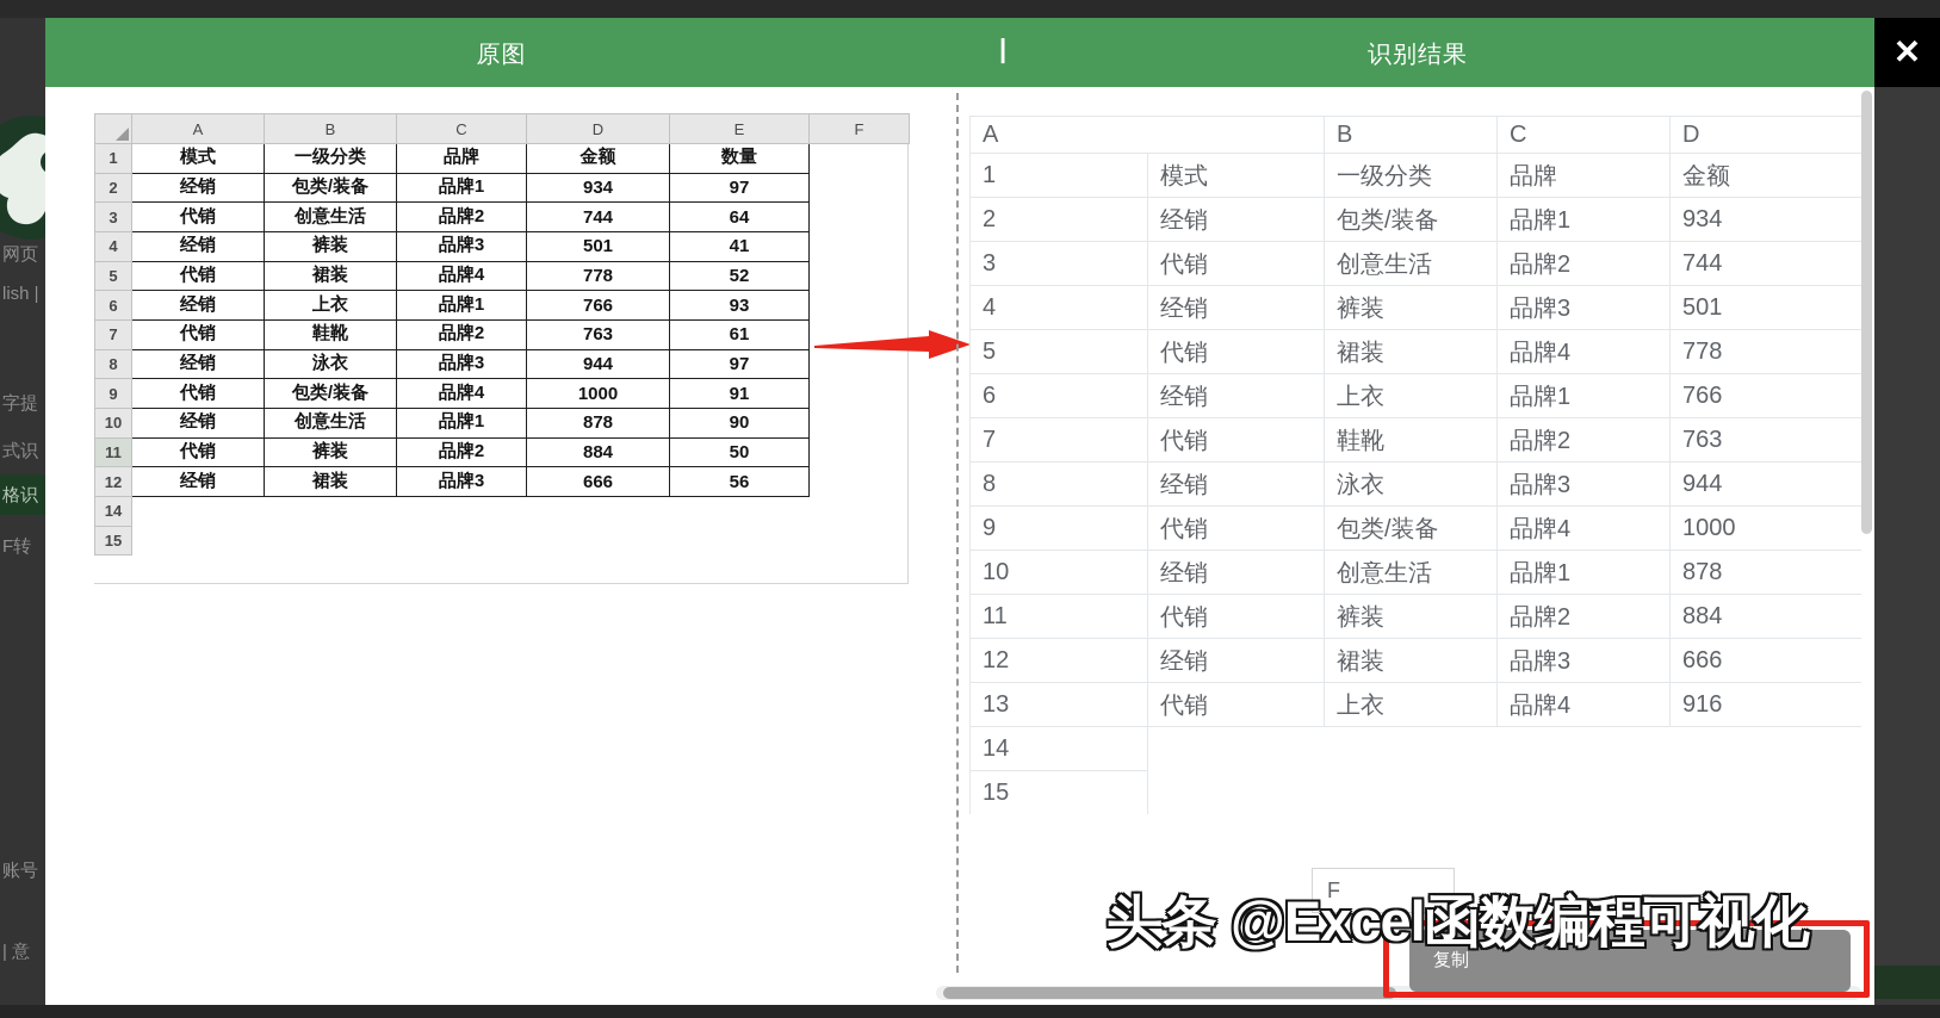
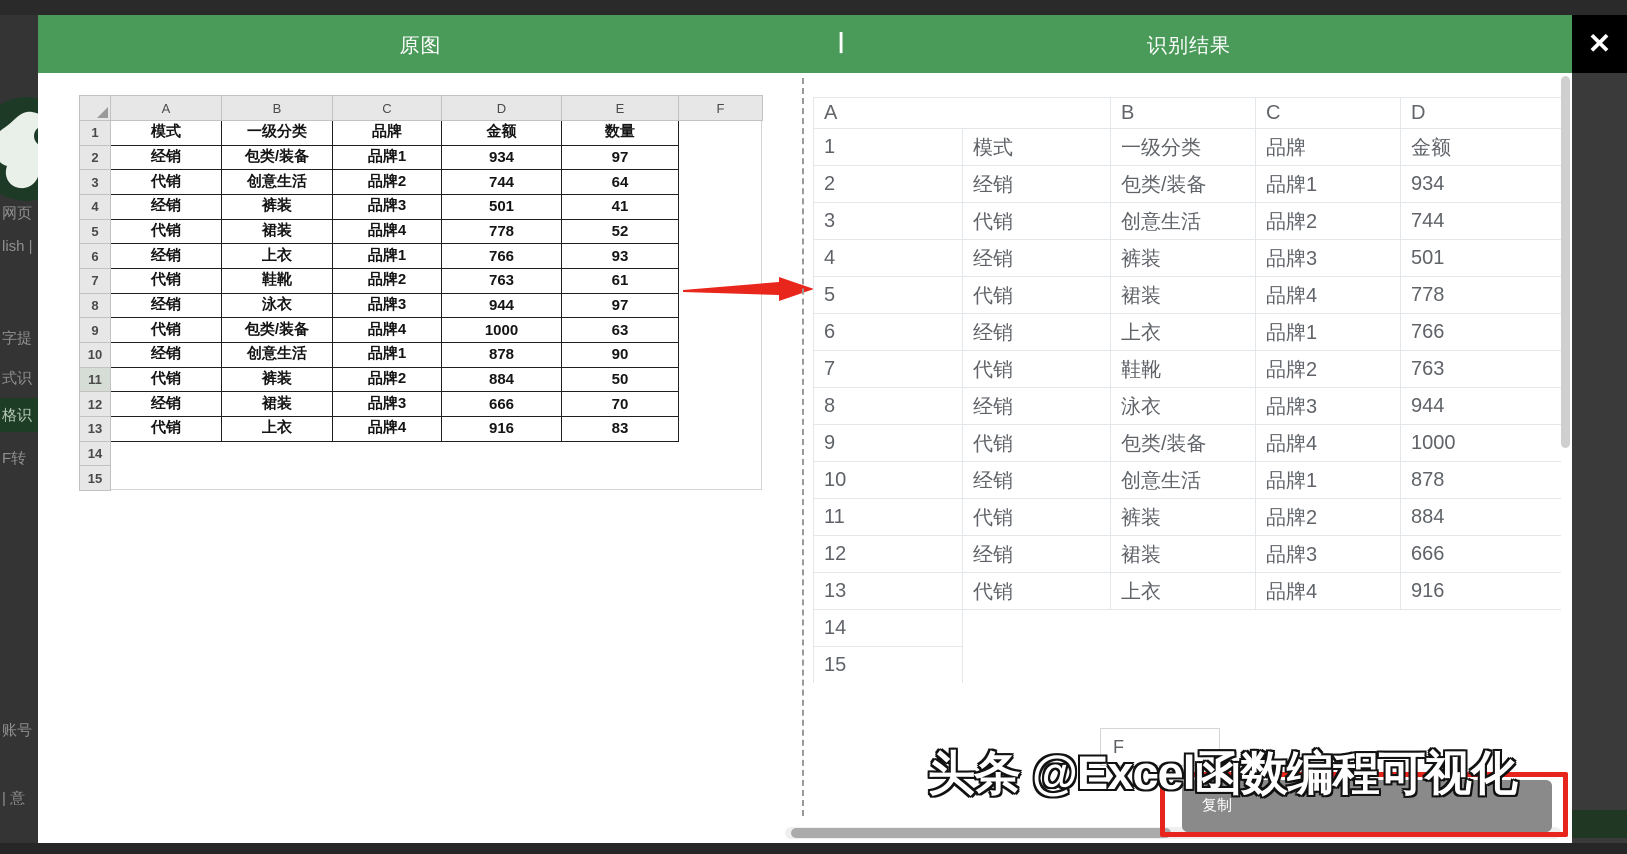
  网页
  lish |
  字提
  式识
  格识
  F转
  账号
  | 意
  原图
  |
  识别结果
  ✕
  	A	B	C	D	E	F
  1	模式	一级分类	品牌	金额	数量
  2	经销	包类/装备	品牌1	934	97
  3	代销	创意生活	品牌2	744	64
  4	经销	裤装	品牌3	501	41
  5	代销	裙装	品牌4	778	52
  6	经销	上衣	品牌1	766	93
  7	代销	鞋靴	品牌2	763	61
  8	经销	泳衣	品牌3	944	97
- 9	代销	包类/装备	品牌4	1000	91
+ 9	代销	包类/装备	品牌4	1000	63
  10	经销	创意生活	品牌1	878	90
  11	代销	裤装	品牌2	884	50
- 12	经销	裙装	品牌3	666	56
+ 12	经销	裙装	品牌3	666	70
+ 13	代销	上衣	品牌4	916	83
  14
  15
  A	B	C	D
  1	模式	一级分类	品牌	金额
  2	经销	包类/装备	品牌1	934
  3	代销	创意生活	品牌2	744
  4	经销	裤装	品牌3	501
  5	代销	裙装	品牌4	778
  6	经销	上衣	品牌1	766
  7	代销	鞋靴	品牌2	763
  8	经销	泳衣	品牌3	944
  9	代销	包类/装备	品牌4	1000
  10	经销	创意生活	品牌1	878
  11	代销	裤装	品牌2	884
  12	经销	裙装	品牌3	666
  13	代销	上衣	品牌4	916
  14
  15
  F
  复制
  头条 @Excel函数编程可视化
